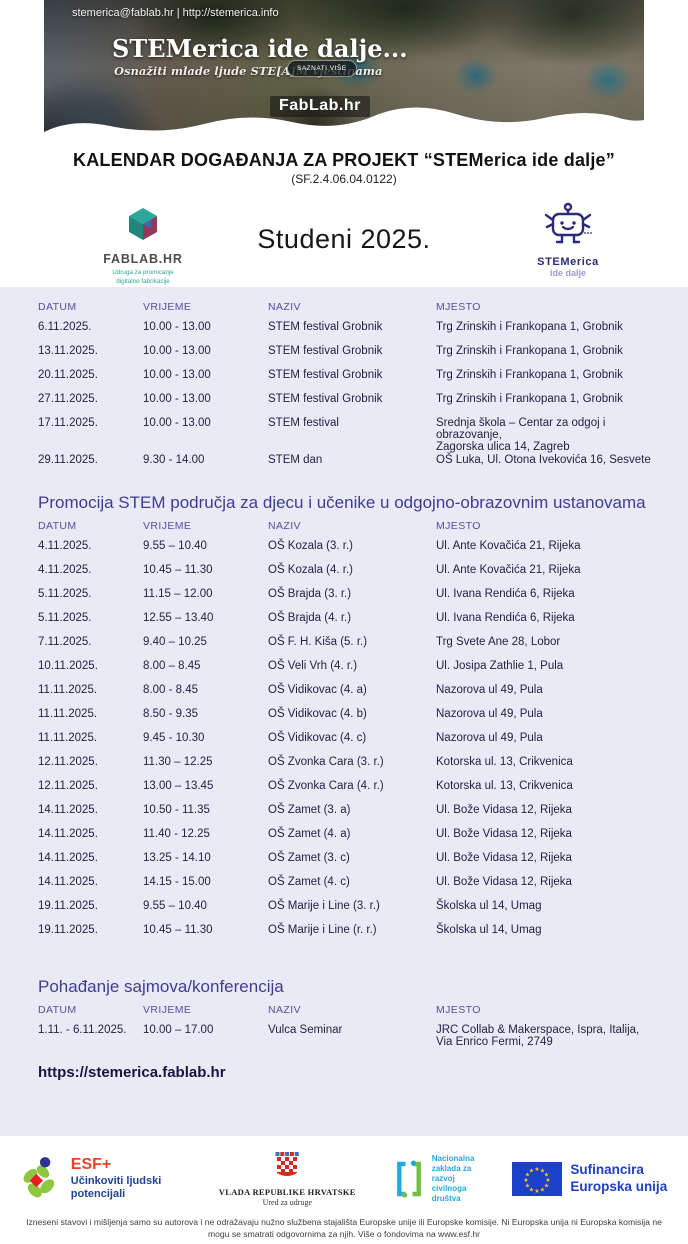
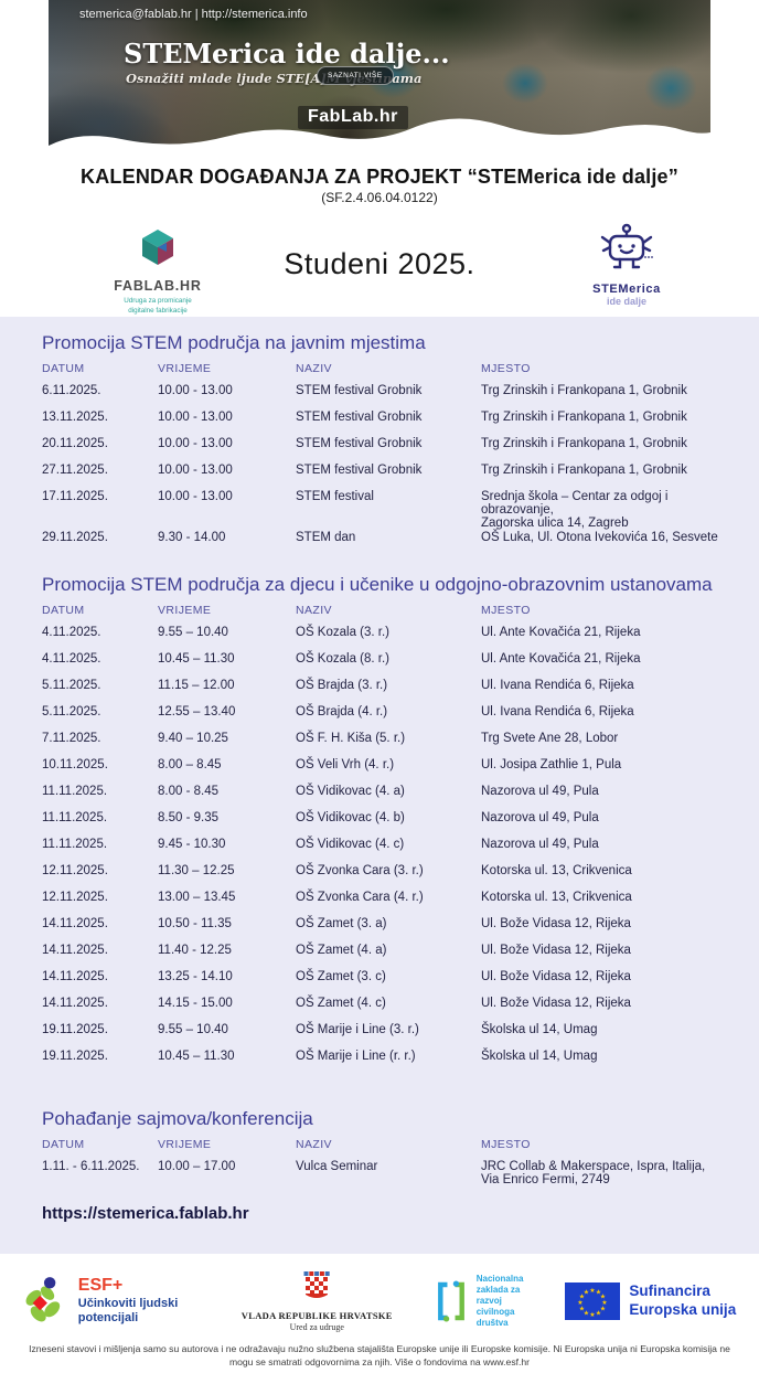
  stemerica@fablab.hr | http://stemerica.info
  STEMerica ide dalje...
  Osnažiti mlade ljude STE[A]M vještinama
  FabLab.hr
  KALENDAR DOGAĐANJA ZA PROJEKT “STEMerica ide dalje”
  (SF.2.4.06.04.0122)
  FABLAB.HR
  Studeni 2025.
  STEMerica
  ide dalje
+ Promocija STEM područja na javnim mjestima
  DATUM
  VRIJEME
  NAZIV
  MJESTO
  6.11.2025.
  10.00 - 13.00
  STEM festival Grobnik
  Trg Zrinskih i Frankopana 1, Grobnik
  13.11.2025.
  10.00 - 13.00
  STEM festival Grobnik
  Trg Zrinskih i Frankopana 1, Grobnik
  20.11.2025.
  10.00 - 13.00
  STEM festival Grobnik
  Trg Zrinskih i Frankopana 1, Grobnik
  27.11.2025.
  10.00 - 13.00
  STEM festival Grobnik
  Trg Zrinskih i Frankopana 1, Grobnik
  17.11.2025.
  10.00 - 13.00
  STEM festival
  Srednja škola – Centar za odgoj i obrazovanje,
  Zagorska ulica 14, Zagreb
  29.11.2025.
  9.30 - 14.00
  STEM dan
  OŠ Luka, Ul. Otona Ivekovića 16, Sesvete
  Promocija STEM područja za djecu i učenike u odgojno-obrazovnim ustanovama
  DATUM
  VRIJEME
  NAZIV
  MJESTO
  4.11.2025.
  9.55 – 10.40
  OŠ Kozala (3. r.)
  Ul. Ante Kovačića 21, Rijeka
  4.11.2025.
  10.45 – 11.30
- OŠ Kozala (4. r.)
+ OŠ Kozala (8. r.)
  Ul. Ante Kovačića 21, Rijeka
  5.11.2025.
  11.15 – 12.00
  OŠ Brajda (3. r.)
  Ul. Ivana Rendića 6, Rijeka
  5.11.2025.
  12.55 – 13.40
  OŠ Brajda (4. r.)
  Ul. Ivana Rendića 6, Rijeka
  7.11.2025.
  9.40 – 10.25
  OŠ F. H. Kiša (5. r.)
  Trg Svete Ane 28, Lobor
  10.11.2025.
  8.00 – 8.45
  OŠ Veli Vrh (4. r.)
  Ul. Josipa Zathlie 1, Pula
  11.11.2025.
  8.00 - 8.45
  OŠ Vidikovac (4. a)
  Nazorova ul 49, Pula
  11.11.2025.
  8.50 - 9.35
  OŠ Vidikovac (4. b)
  Nazorova ul 49, Pula
  11.11.2025.
  9.45 - 10.30
  OŠ Vidikovac (4. c)
  Nazorova ul 49, Pula
  12.11.2025.
  11.30 – 12.25
  OŠ Zvonka Cara (3. r.)
  Kotorska ul. 13, Crikvenica
  12.11.2025.
  13.00 – 13.45
  OŠ Zvonka Cara (4. r.)
  Kotorska ul. 13, Crikvenica
  14.11.2025.
  10.50 - 11.35
  OŠ Zamet (3. a)
  Ul. Bože Vidasa 12, Rijeka
  14.11.2025.
  11.40 - 12.25
  OŠ Zamet (4. a)
  Ul. Bože Vidasa 12, Rijeka
  14.11.2025.
  13.25 - 14.10
  OŠ Zamet (3. c)
  Ul. Bože Vidasa 12, Rijeka
  14.11.2025.
  14.15 - 15.00
  OŠ Zamet (4. c)
  Ul. Bože Vidasa 12, Rijeka
  19.11.2025.
  9.55 – 10.40
  OŠ Marije i Line (3. r.)
  Školska ul 14, Umag
  19.11.2025.
  10.45 – 11.30
  OŠ Marije i Line (r. r.)
  Školska ul 14, Umag
  Pohađanje sajmova/konferencija
  DATUM
  VRIJEME
  NAZIV
  MJESTO
  1.11. - 6.11.2025.
  10.00 – 17.00
  Vulca Seminar
  JRC Collab & Makerspace, Ispra, Italija,
  Via Enrico Fermi, 2749
  https://stemerica.fablab.hr
  ESF+
  Učinkoviti ljudski potencijali
  VLADA REPUBLIKE HRVATSKE
  Ured za udruge
  Nacionalna
  zaklada za
  razvoj
  civilnoga
  društva
  Sufinancira
  Europska unija
  Izneseni stavovi i mišljenja samo su autorova i ne odražavaju nužno službena stajališta Europske unije ili Europske komisije. Ni Europska unija ni Europska komisija ne mogu se smatrati odgovornima za njih. Više o fondovima na www.esf.hr
